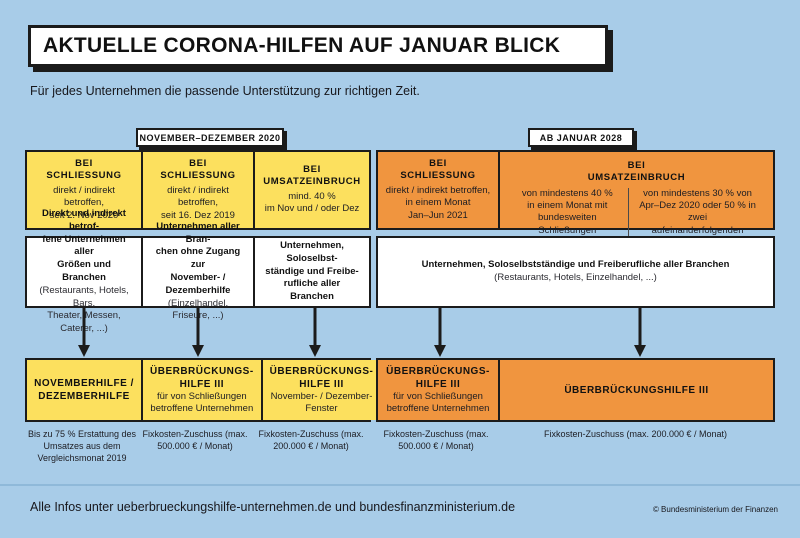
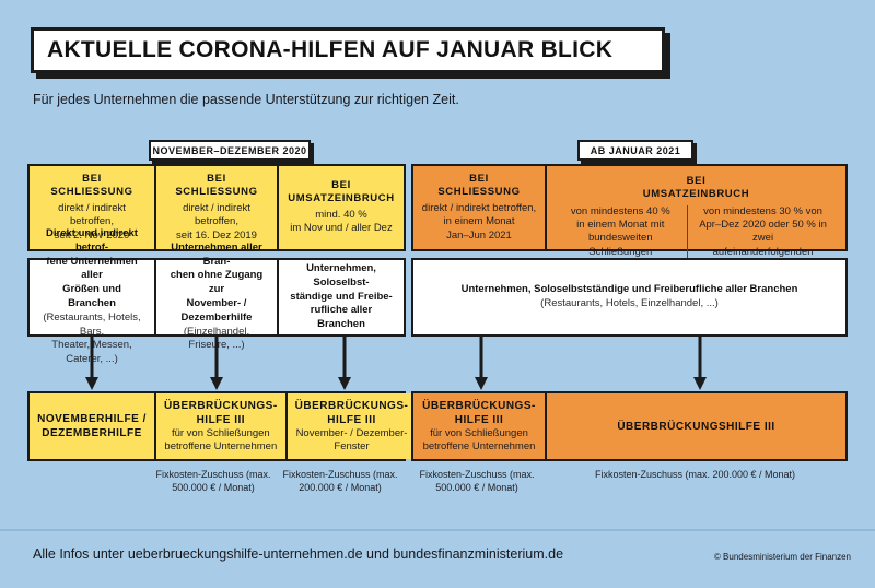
  AKTUELLE CORONA-HILFEN AUF JANUAR BLICK
  Für jedes Unternehmen die passende Unterstützung zur richtigen Zeit.
  NOVEMBER–DEZEMBER 2020
- AB JANUAR 2028
+ AB JANUAR 2021
  BEI
  SCHLIESSUNG
  direkt / indirekt betroffen,
  seit 2. Nov 2020
  BEI
  SCHLIESSUNG
  direkt / indirekt betroffen,
  seit 16. Dez 2019
  BEI
  UMSATZEINBRUCH
  mind. 40 %
- im Nov und / oder Dez
+ im Nov und / aller Dez
  Direkt und indirekt betrof-
  fene Unternehmen aller
  Größen und Branchen
  (Restaurants, Hotels, Bars,
  Theater, Messen, Caterer, ...)
  Unternehmen aller Bran-
  chen ohne Zugang zur
  November- / Dezemberhilfe
  (Einzelhandel, Friseure, ...)
  Unternehmen, Soloselbst-
  ständige und Freibe-
  rufliche aller Branchen
  NOVEMBERHILFE /
  DEZEMBERHILFE
  ÜBERBRÜCKUNGS-
  HILFE III
  für von Schließungen
  betroffene Unternehmen
  ÜBERBRÜCKUNGS-
  HILFE III
  November- / Dezember-
  Fenster
- Bis zu 75 % Erstattung des Umsatzes aus dem Vergleichsmonat 2019
  Fixkosten-Zuschuss (max. 500.000 € / Monat)
  Fixkosten-Zuschuss (max. 200.000 € / Monat)
  BEI
  SCHLIESSUNG
  direkt / indirekt betroffen,
  in einem Monat
  Jan–Jun 2021
  BEI
  UMSATZEINBRUCH
  von mindestens 40 %
  in einem Monat mit
  bundesweiten Schließungen
  von mindestens 30 % von
  Apr–Dez 2020 oder 50 % in zwei
  aufeinanderfolgenden
  Unternehmen, Soloselbstständige und Freiberufliche aller Branchen
  (Restaurants, Hotels, Einzelhandel, ...)
  ÜBERBRÜCKUNGS-
  HILFE III
  für von Schließungen
  betroffene Unternehmen
  ÜBERBRÜCKUNGSHILFE III
  Fixkosten-Zuschuss (max. 500.000 € / Monat)
  Fixkosten-Zuschuss (max. 200.000 € / Monat)
  Alle Infos unter ueberbrueckungshilfe-unternehmen.de und bundesfinanzministerium.de
  © Bundesministerium der Finanzen
